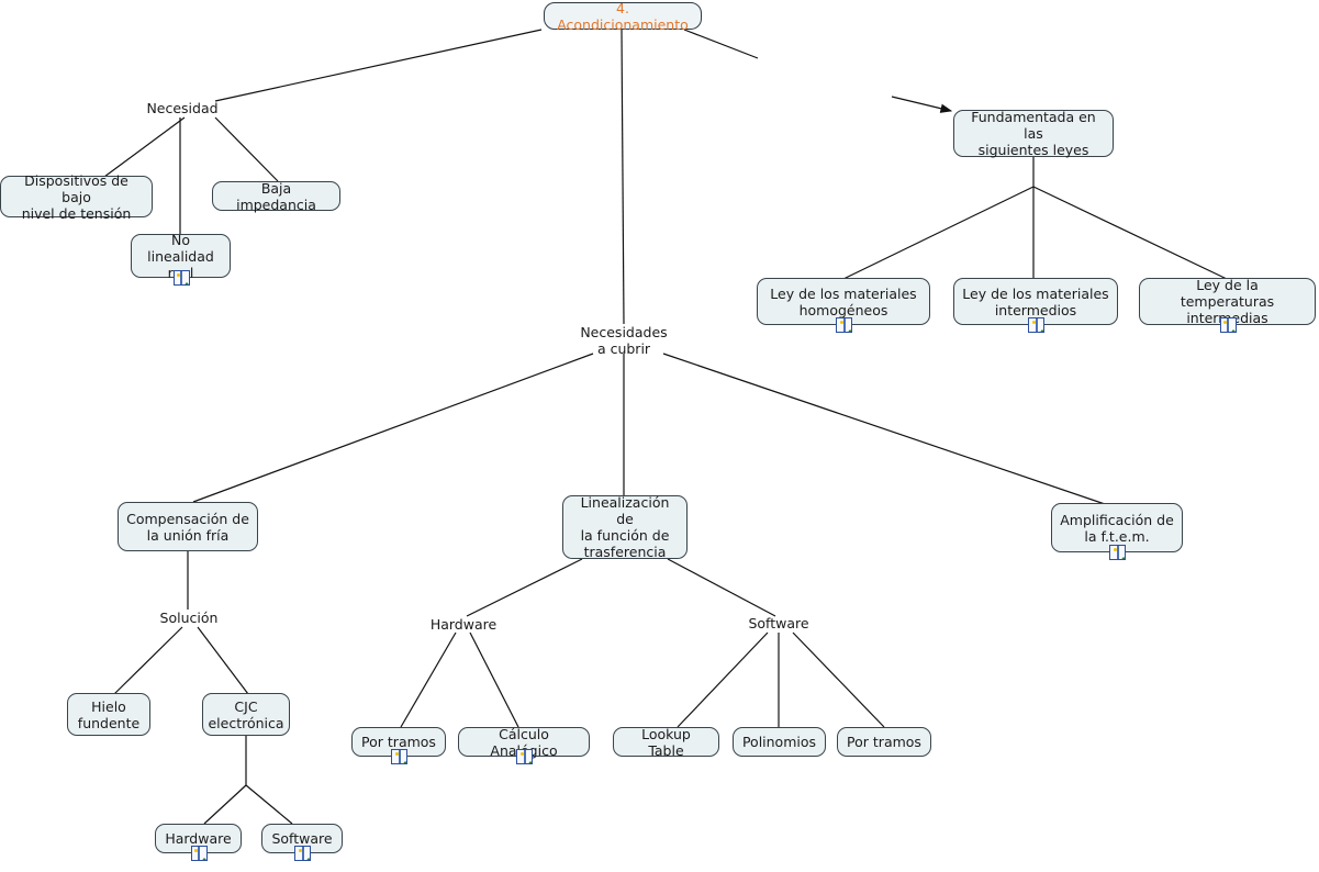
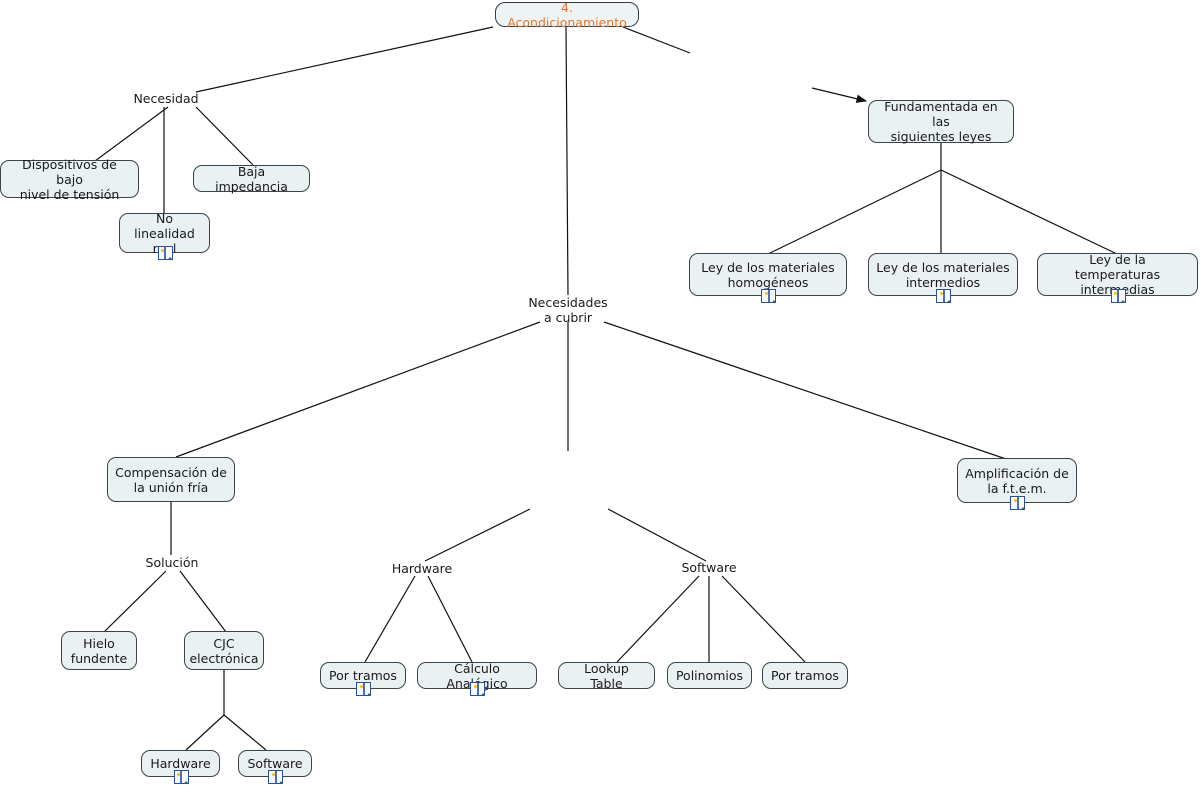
  4. Acondicionamiento
  Necesidad
  Necesidades
  a cubrir
  Dispositivos de bajo
  nivel de tensión
  No linealidad
  Baja impedancia
  Fundamentada en las
  siguientes leyes
  Ley de los materiales
  homogéneos
  Ley de los materiales
  intermedios
  Ley de la temperaturas
  interdias
  Compensación de
  la unión fría
- Linealización de
- la función de
- trasferencia
  Amplificación de
  la f.t.e.m.
  Solución
  Hardware
  Software
  Hielo
  fundente
  CJC
  electrónica
  Hardware
  Software
  Por tramos
  Cálculo Anagico
  Lookup Table
  Polinomios
  Por tramos
